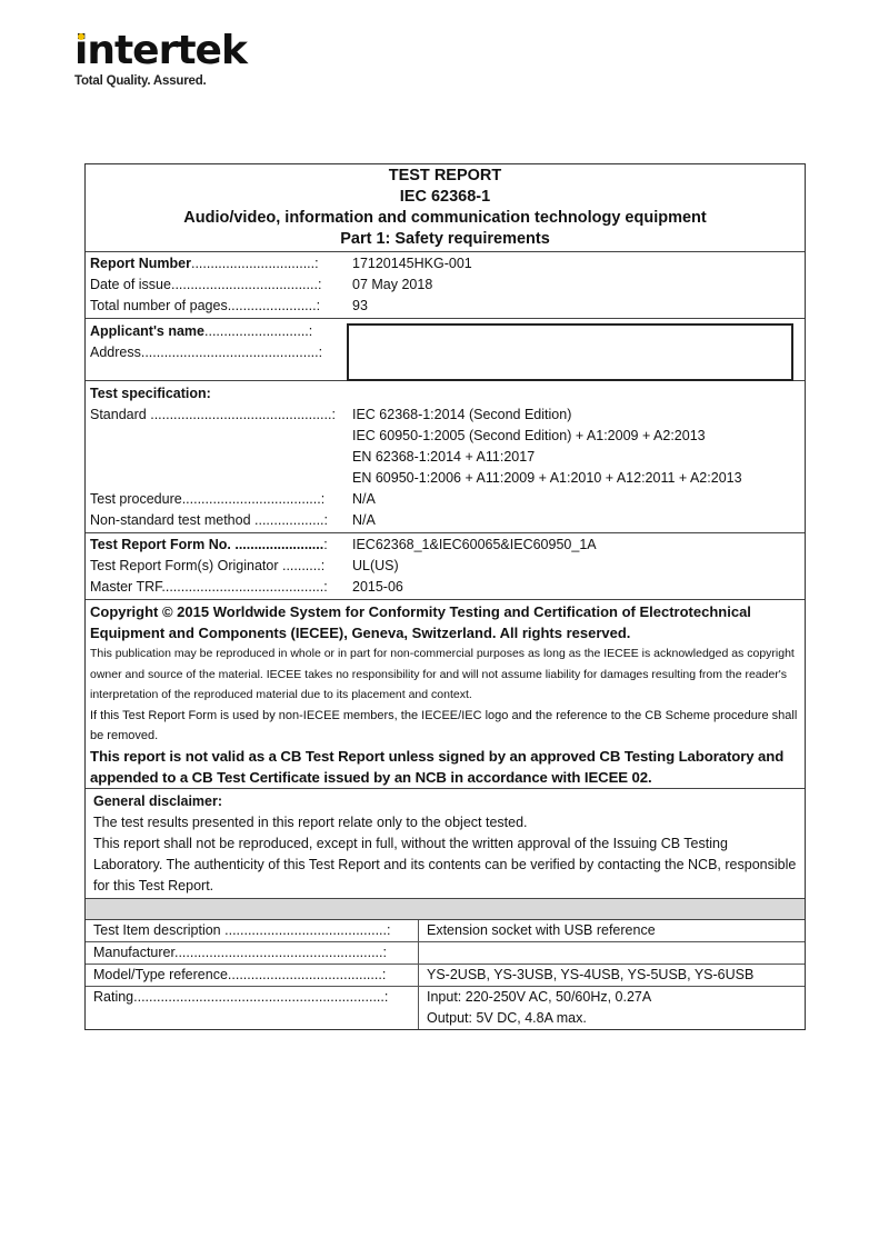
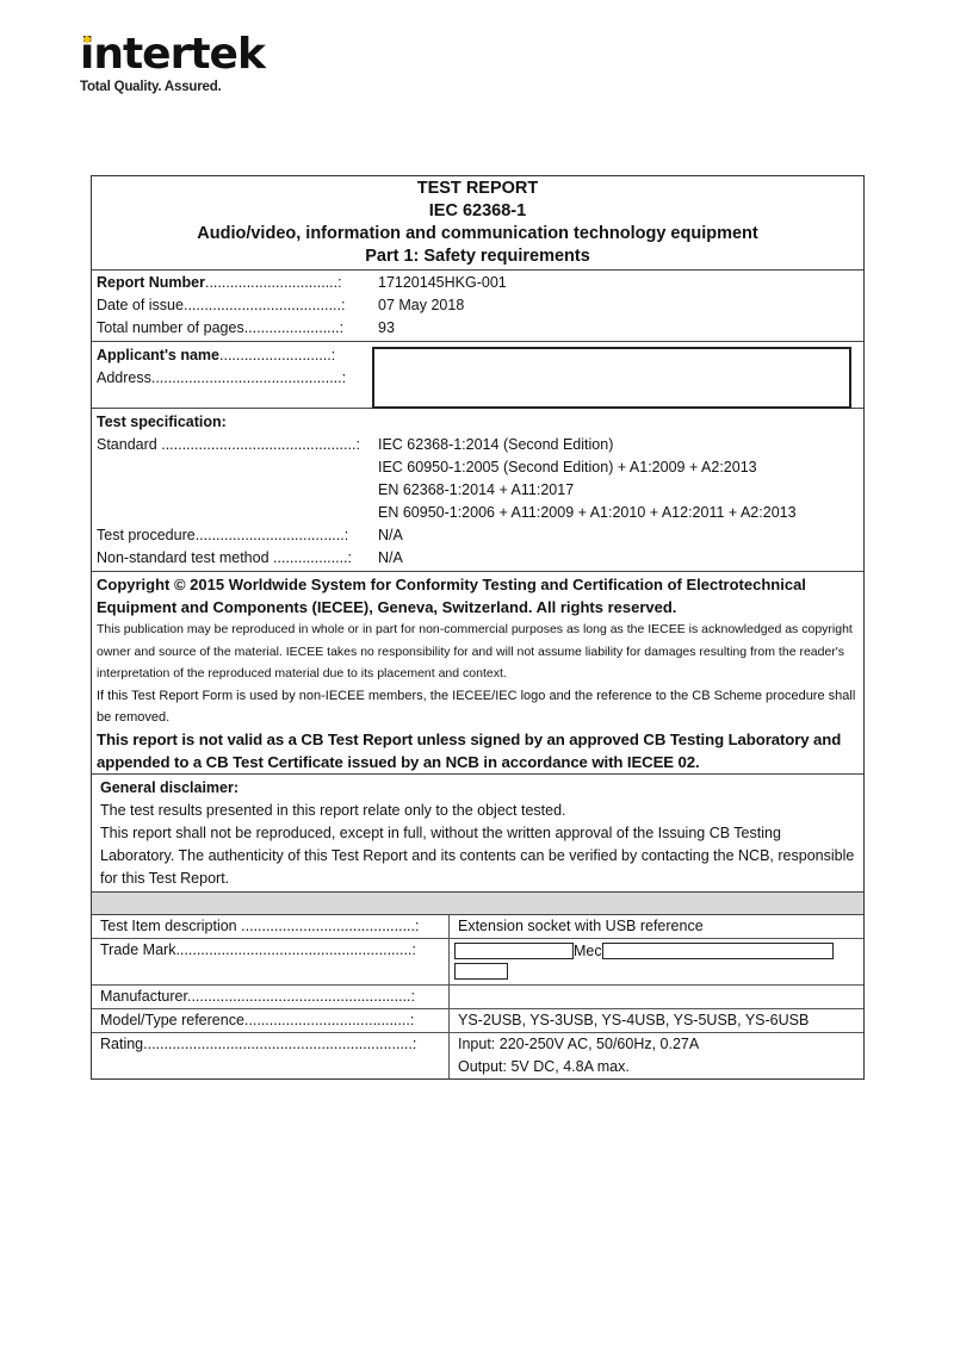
  intertek
  Total Quality. Assured.
  TEST REPORT
  IEC 62368-1
  Audio/video, information and communication technology equipment
  Part 1: Safety requirements
  Report Number................................:
  17120145HKG-001
  Date of issue......................................:
  07 May 2018
  Total number of pages.......................:
  93
  Applicant's name...........................:
  Address..............................................:
  Test specification:
  Standard ...............................................:
  IEC 62368-1:2014 (Second Edition)
  IEC 60950-1:2005 (Second Edition) + A1:2009 + A2:2013
  EN 62368-1:2014 + A11:2017
  EN 60950-1:2006 + A11:2009 + A1:2010 + A12:2011 + A2:2013
  Test procedure....................................:
  N/A
  Non-standard test method ..................:
  N/A
- Test Report Form No. .......................:
- IEC62368_1&IEC60065&IEC60950_1A
- Test Report Form(s) Originator ..........:
- UL(US)
- Master TRF..........................................:
- 2015-06
  Copyright © 2015 Worldwide System for Conformity Testing and Certification of Electrotechnical Equipment and Components (IECEE), Geneva, Switzerland. All rights reserved.
  This publication may be reproduced in whole or in part for non-commercial purposes as long as the IECEE is acknowledged as copyright owner and source of the material. IECEE takes no responsibility for and will not assume liability for damages resulting from the reader's interpretation of the reproduced material due to its placement and context.
  If this Test Report Form is used by non-IECEE members, the IECEE/IEC logo and the reference to the CB Scheme procedure shall be removed.
  This report is not valid as a CB Test Report unless signed by an approved CB Testing Laboratory and appended to a CB Test Certificate issued by an NCB in accordance with IECEE 02.
  General disclaimer:
  The test results presented in this report relate only to the object tested.
  This report shall not be reproduced, except in full, without the written approval of the Issuing CB Testing Laboratory. The authenticity of this Test Report and its contents can be verified by contacting the NCB, responsible for this Test Report.
  Test Item description ..........................................:
  Extension socket with USB reference
+ Trade Mark.........................................................:
+ Mec
  Manufacturer......................................................:
  Model/Type reference........................................:
  YS-2USB, YS-3USB, YS-4USB, YS-5USB, YS-6USB
  Rating.................................................................:
  Input: 220-250V AC, 50/60Hz, 0.27A
  Output: 5V DC, 4.8A max.
